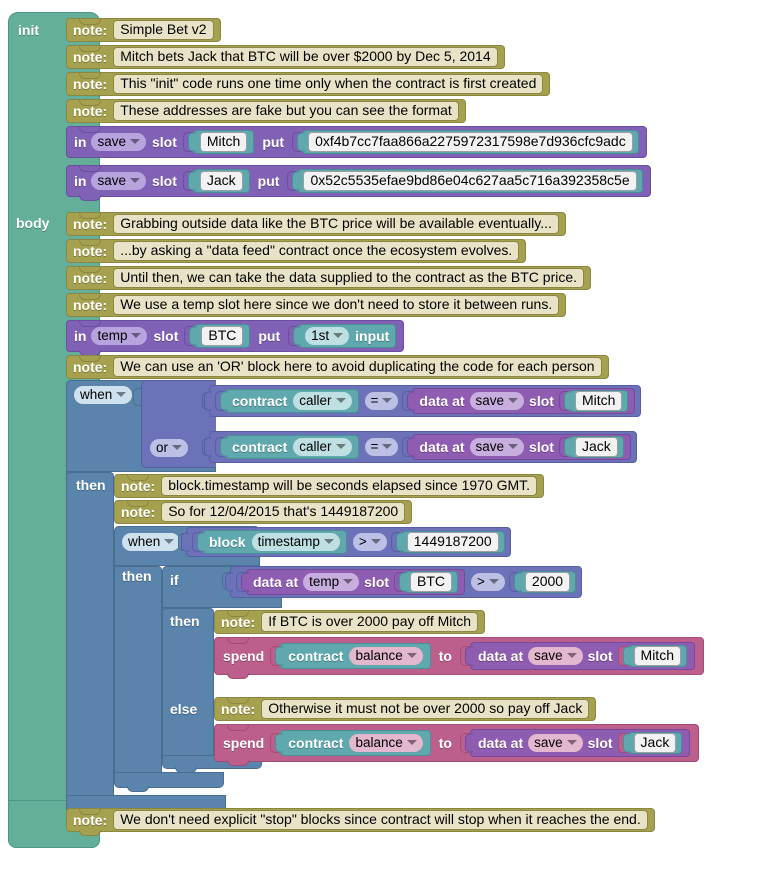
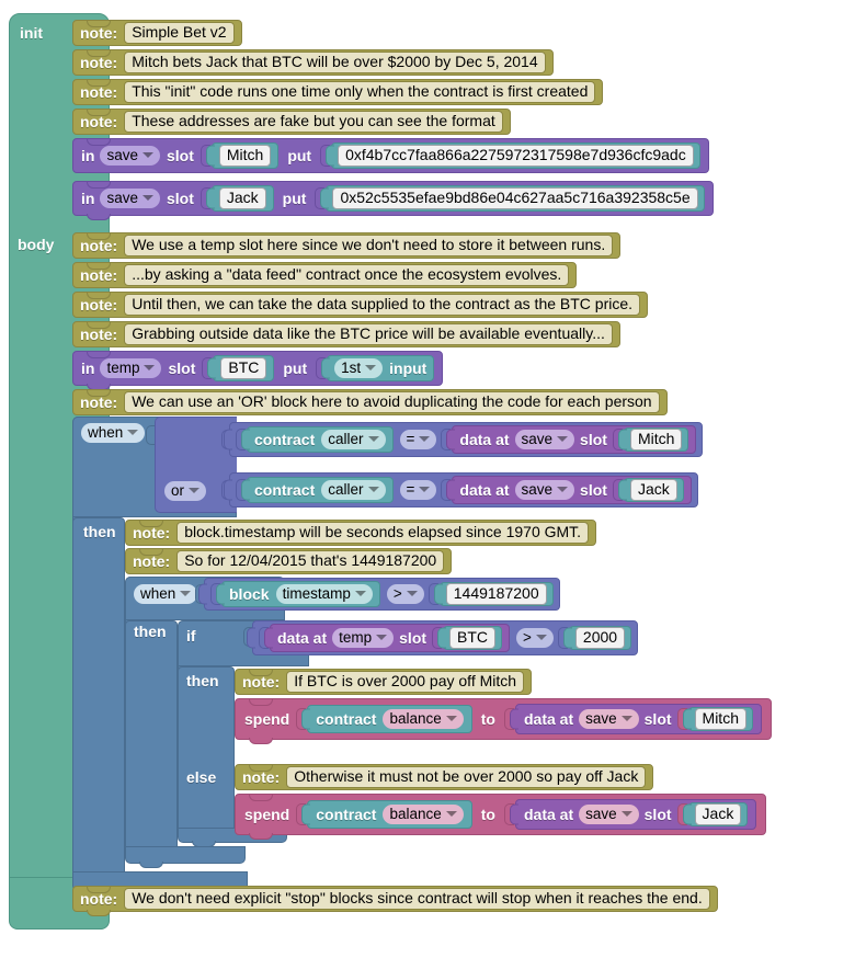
  init
  body
  note:
  Simple Bet v2
  note:
  Mitch bets Jack that BTC will be over $2000 by Dec 5, 2014
  note:
  This "init" code runs one time only when the contract is first created
  note:
  These addresses are fake but you can see the format
  in
  save
  slot
  Mitch
  put
  0xf4b7cc7faa866a2275972317598e7d936cfc9adc
  in
  save
  slot
  Jack
  put
  0x52c5535efae9bd86e04c627aa5c716a392358c5e
  note:
- Grabbing outside data like the BTC price will be available eventually...
+ We use a temp slot here since we don't need to store it between runs.
  note:
  ...by asking a "data feed" contract once the ecosystem evolves.
  note:
  Until then, we can take the data supplied to the contract as the BTC price.
  note:
- We use a temp slot here since we don't need to store it between runs.
+ Grabbing outside data like the BTC price will be available eventually...
  in
  temp
  slot
  BTC
  put
  1st
  input
  note:
  We can use an 'OR' block here to avoid duplicating the code for each person
  when
  then
  or
  contract
  caller
  =
  data at
  save
  slot
  Mitch
  contract
  caller
  =
  data at
  save
  slot
  Jack
  note:
  block.timestamp will be seconds elapsed since 1970 GMT.
  note:
  So for 12/04/2015 that's 1449187200
  when
  then
  block
  timestamp
  >
  1449187200
  if
  then
  else
  data at
  temp
  slot
  BTC
  >
  2000
  note:
  If BTC is over 2000 pay off Mitch
  spend
  contract
  balance
  to
  data at
  save
  slot
  Mitch
  note:
  Otherwise it must not be over 2000 so pay off Jack
  spend
  contract
  balance
  to
  data at
  save
  slot
  Jack
  note:
  We don't need explicit "stop" blocks since contract will stop when it reaches the end.
